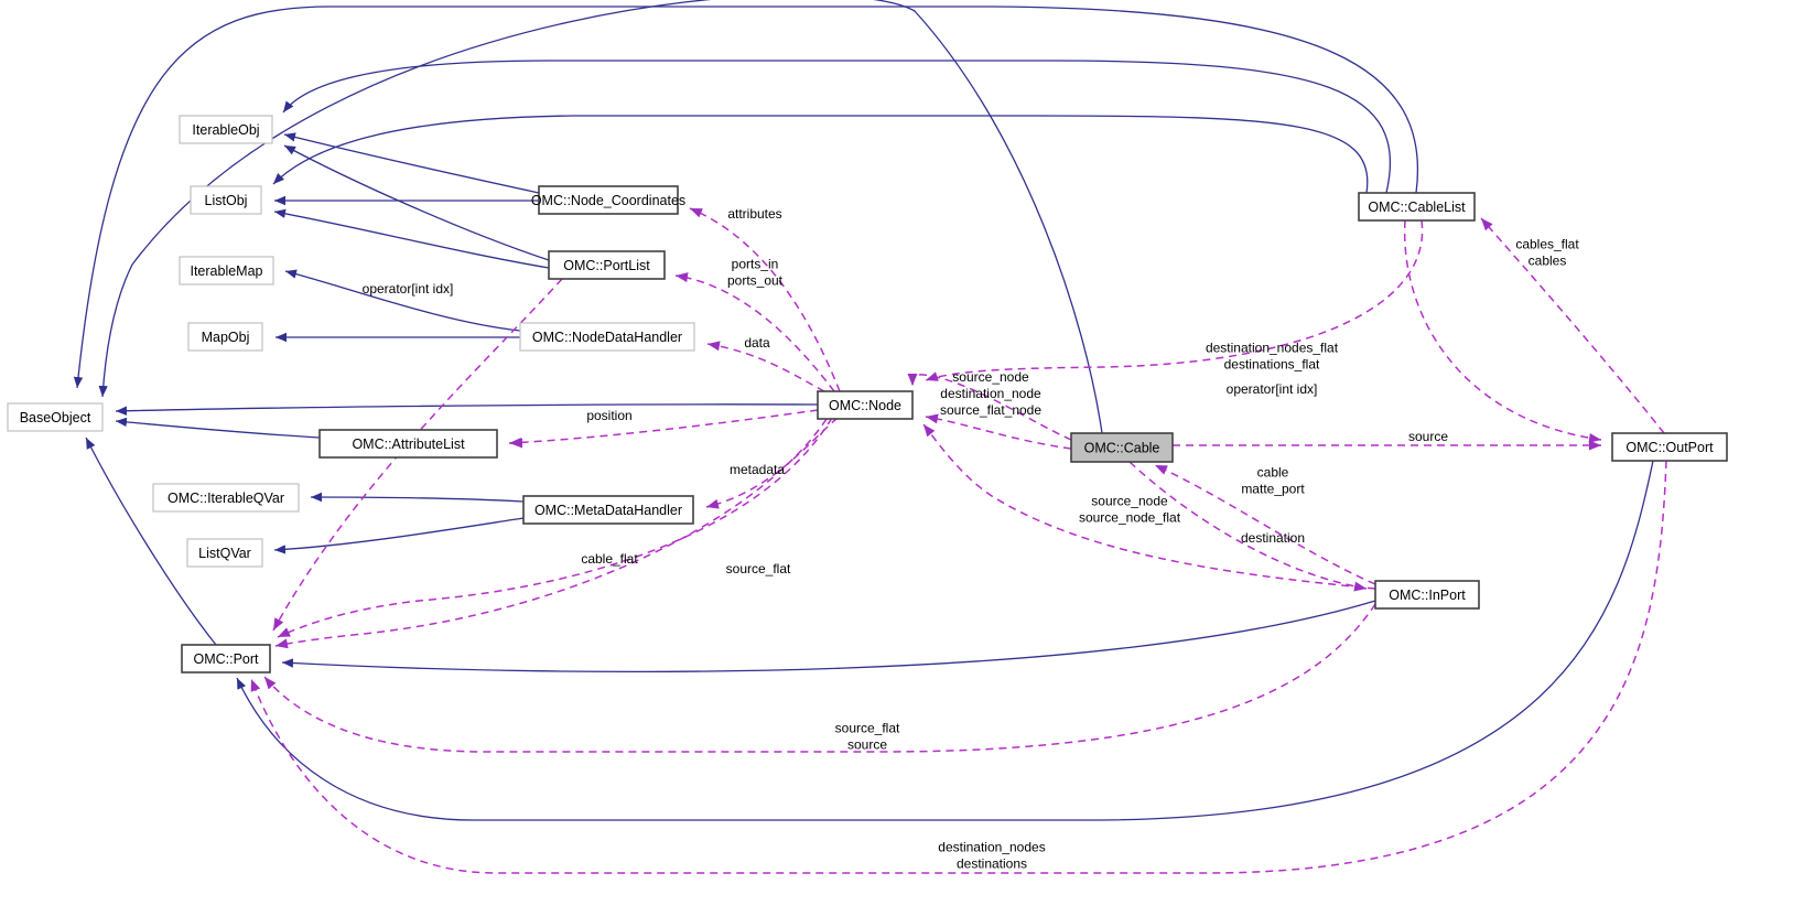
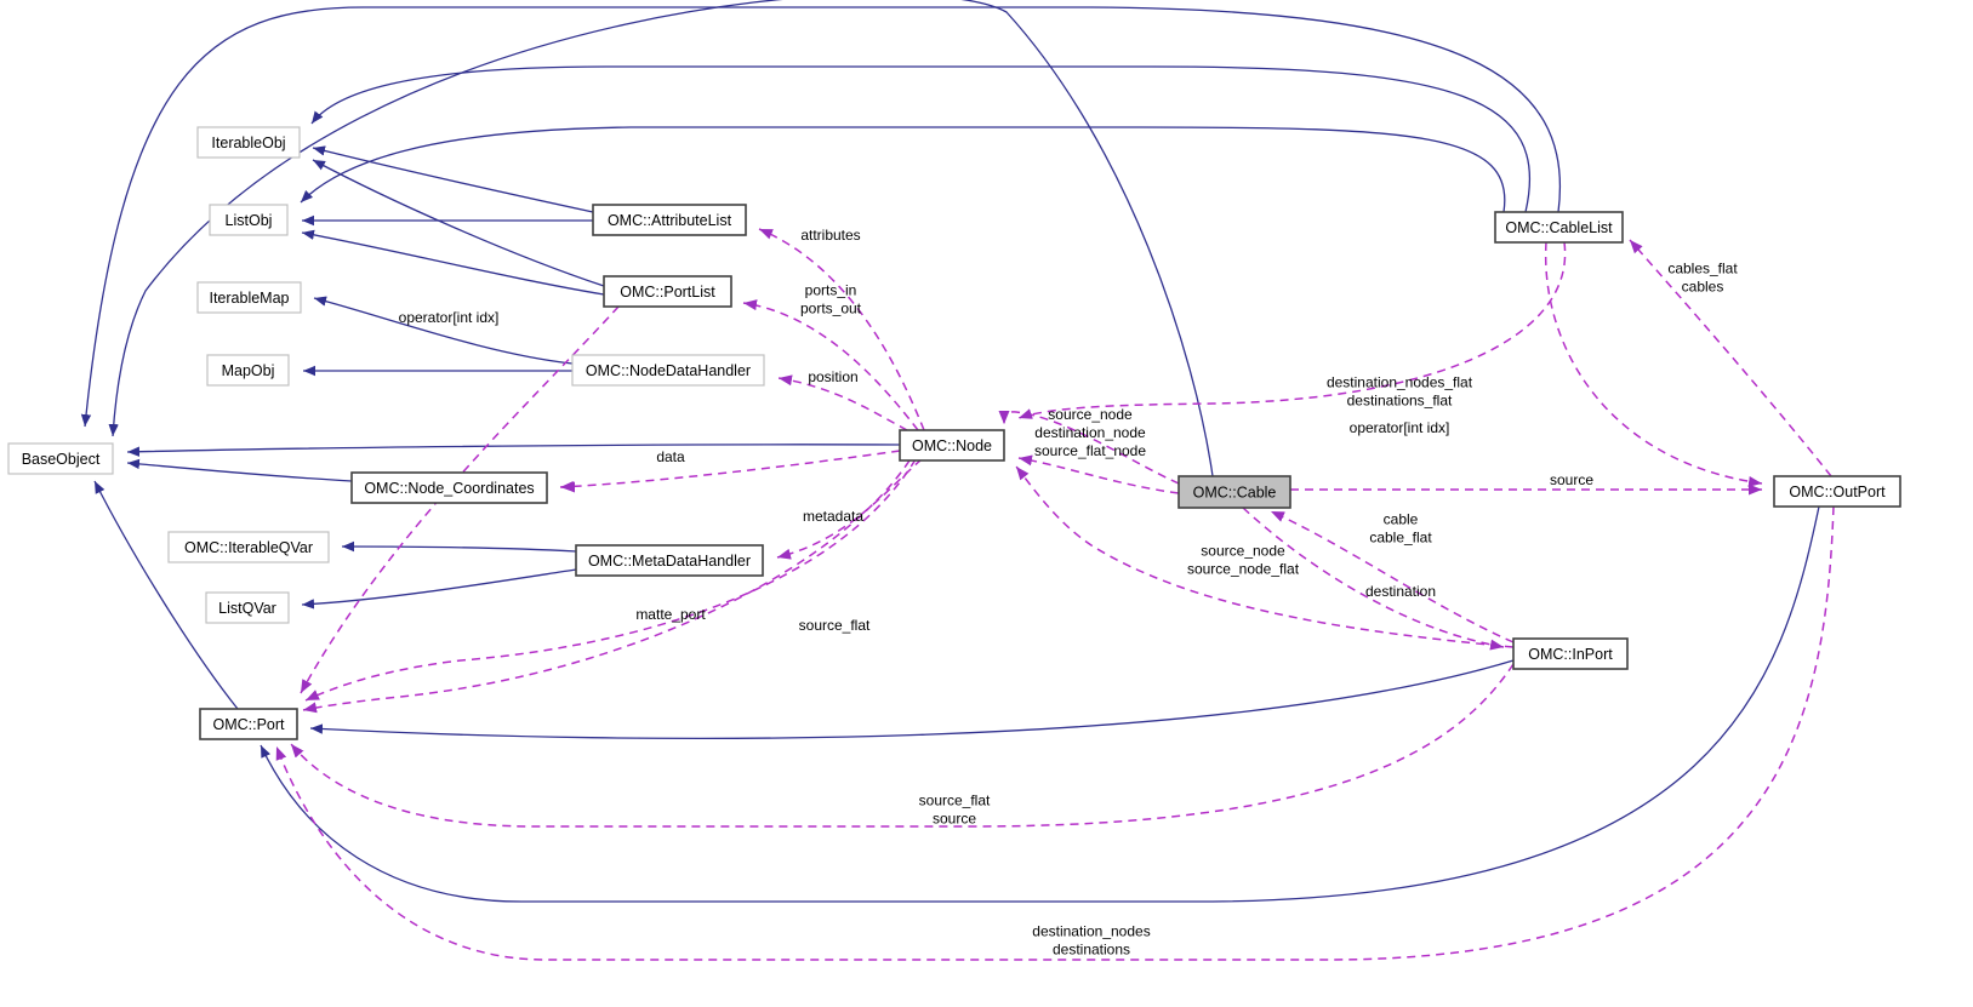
  BaseObject
  IterableObj
  ListObj
  IterableMap
  MapObj
  OMC::IterableQVar
  ListQVar
- OMC::Node_Coordinates
+ OMC::AttributeList
  OMC::PortList
  OMC::NodeDataHandler
- OMC::AttributeList
+ OMC::Node_Coordinates
  OMC::MetaDataHandler
  OMC::Node
  OMC::Port
  OMC::Cable
  OMC::CableList
  OMC::InPort
  OMC::OutPort
  attributes
  ports_in
  ports_out
- data
+ position
  operator[int idx]
- position
+ data
  metadata
- cable_flat
+ matte_port
  source_node
  destination_node
  source_flat_node
  destination_nodes_flat
  destinations_flat
  operator[int idx]
  source_node
  source_node_flat
  cable
- matte_port
+ cable_flat
  destination
  cables_flat
  cables
  source
  source_flat
  source_flat
  source
  destination_nodes
  destinations
